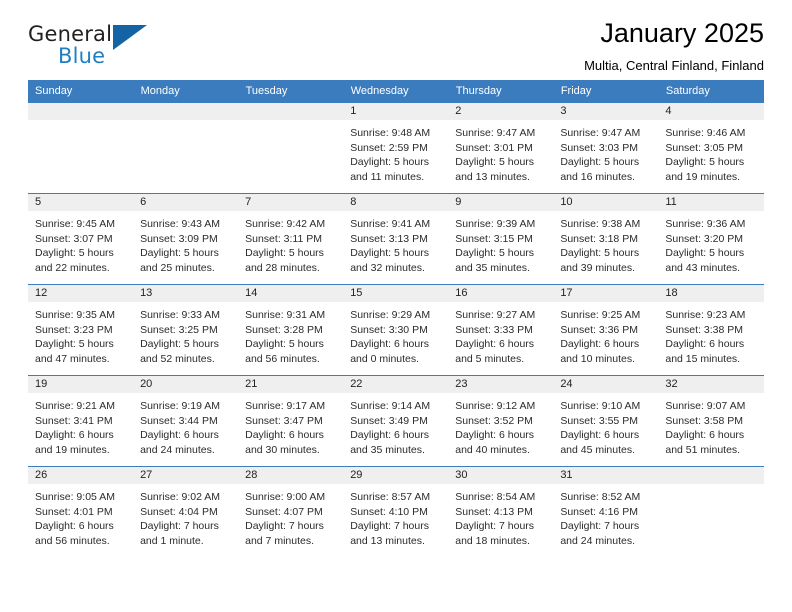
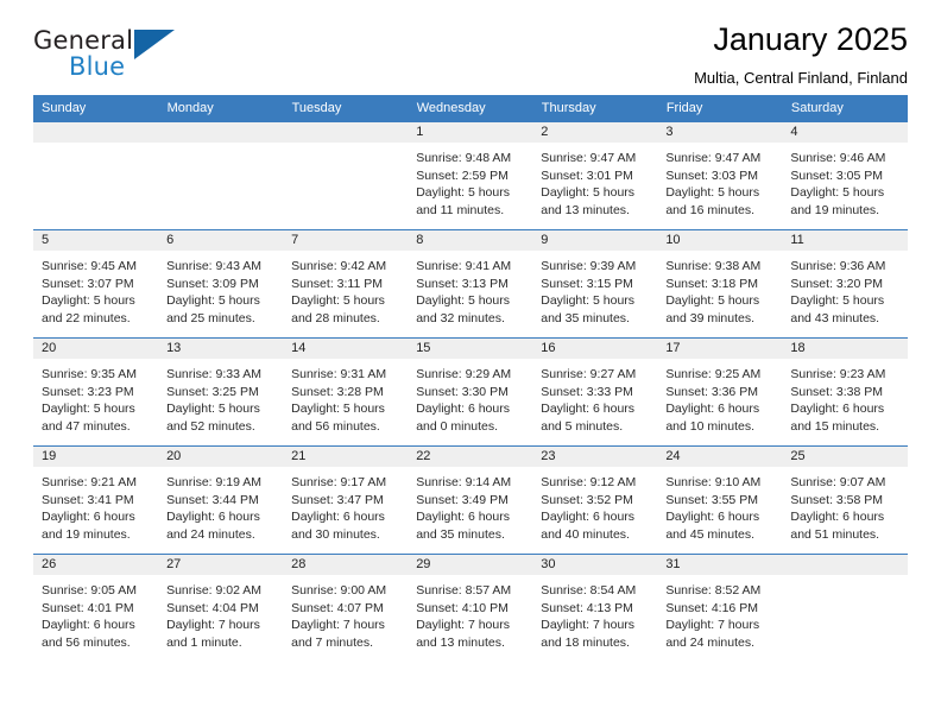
  General
  Blue
  January 2025
  Multia, Central Finland, Finland
  Sunday	Monday	Tuesday	Wednesday	Thursday	Friday	Saturday
  			1Sunrise: 9:48 AMSunset: 2:59 PMDaylight: 5 hoursand 11 minutes.	2Sunrise: 9:47 AMSunset: 3:01 PMDaylight: 5 hoursand 13 minutes.	3Sunrise: 9:47 AMSunset: 3:03 PMDaylight: 5 hoursand 16 minutes.	4Sunrise: 9:46 AMSunset: 3:05 PMDaylight: 5 hoursand 19 minutes.
  5Sunrise: 9:45 AMSunset: 3:07 PMDaylight: 5 hoursand 22 minutes.	6Sunrise: 9:43 AMSunset: 3:09 PMDaylight: 5 hoursand 25 minutes.	7Sunrise: 9:42 AMSunset: 3:11 PMDaylight: 5 hoursand 28 minutes.	8Sunrise: 9:41 AMSunset: 3:13 PMDaylight: 5 hoursand 32 minutes.	9Sunrise: 9:39 AMSunset: 3:15 PMDaylight: 5 hoursand 35 minutes.	10Sunrise: 9:38 AMSunset: 3:18 PMDaylight: 5 hoursand 39 minutes.	11Sunrise: 9:36 AMSunset: 3:20 PMDaylight: 5 hoursand 43 minutes.
- 12Sunrise: 9:35 AMSunset: 3:23 PMDaylight: 5 hoursand 47 minutes.	13Sunrise: 9:33 AMSunset: 3:25 PMDaylight: 5 hoursand 52 minutes.	14Sunrise: 9:31 AMSunset: 3:28 PMDaylight: 5 hoursand 56 minutes.	15Sunrise: 9:29 AMSunset: 3:30 PMDaylight: 6 hoursand 0 minutes.	16Sunrise: 9:27 AMSunset: 3:33 PMDaylight: 6 hoursand 5 minutes.	17Sunrise: 9:25 AMSunset: 3:36 PMDaylight: 6 hoursand 10 minutes.	18Sunrise: 9:23 AMSunset: 3:38 PMDaylight: 6 hoursand 15 minutes.
+ 20Sunrise: 9:35 AMSunset: 3:23 PMDaylight: 5 hoursand 47 minutes.	13Sunrise: 9:33 AMSunset: 3:25 PMDaylight: 5 hoursand 52 minutes.	14Sunrise: 9:31 AMSunset: 3:28 PMDaylight: 5 hoursand 56 minutes.	15Sunrise: 9:29 AMSunset: 3:30 PMDaylight: 6 hoursand 0 minutes.	16Sunrise: 9:27 AMSunset: 3:33 PMDaylight: 6 hoursand 5 minutes.	17Sunrise: 9:25 AMSunset: 3:36 PMDaylight: 6 hoursand 10 minutes.	18Sunrise: 9:23 AMSunset: 3:38 PMDaylight: 6 hoursand 15 minutes.
- 19Sunrise: 9:21 AMSunset: 3:41 PMDaylight: 6 hoursand 19 minutes.	20Sunrise: 9:19 AMSunset: 3:44 PMDaylight: 6 hoursand 24 minutes.	21Sunrise: 9:17 AMSunset: 3:47 PMDaylight: 6 hoursand 30 minutes.	22Sunrise: 9:14 AMSunset: 3:49 PMDaylight: 6 hoursand 35 minutes.	23Sunrise: 9:12 AMSunset: 3:52 PMDaylight: 6 hoursand 40 minutes.	24Sunrise: 9:10 AMSunset: 3:55 PMDaylight: 6 hoursand 45 minutes.	32Sunrise: 9:07 AMSunset: 3:58 PMDaylight: 6 hoursand 51 minutes.
+ 19Sunrise: 9:21 AMSunset: 3:41 PMDaylight: 6 hoursand 19 minutes.	20Sunrise: 9:19 AMSunset: 3:44 PMDaylight: 6 hoursand 24 minutes.	21Sunrise: 9:17 AMSunset: 3:47 PMDaylight: 6 hoursand 30 minutes.	22Sunrise: 9:14 AMSunset: 3:49 PMDaylight: 6 hoursand 35 minutes.	23Sunrise: 9:12 AMSunset: 3:52 PMDaylight: 6 hoursand 40 minutes.	24Sunrise: 9:10 AMSunset: 3:55 PMDaylight: 6 hoursand 45 minutes.	25Sunrise: 9:07 AMSunset: 3:58 PMDaylight: 6 hoursand 51 minutes.
  26Sunrise: 9:05 AMSunset: 4:01 PMDaylight: 6 hoursand 56 minutes.	27Sunrise: 9:02 AMSunset: 4:04 PMDaylight: 7 hoursand 1 minute.	28Sunrise: 9:00 AMSunset: 4:07 PMDaylight: 7 hoursand 7 minutes.	29Sunrise: 8:57 AMSunset: 4:10 PMDaylight: 7 hoursand 13 minutes.	30Sunrise: 8:54 AMSunset: 4:13 PMDaylight: 7 hoursand 18 minutes.	31Sunrise: 8:52 AMSunset: 4:16 PMDaylight: 7 hoursand 24 minutes.
